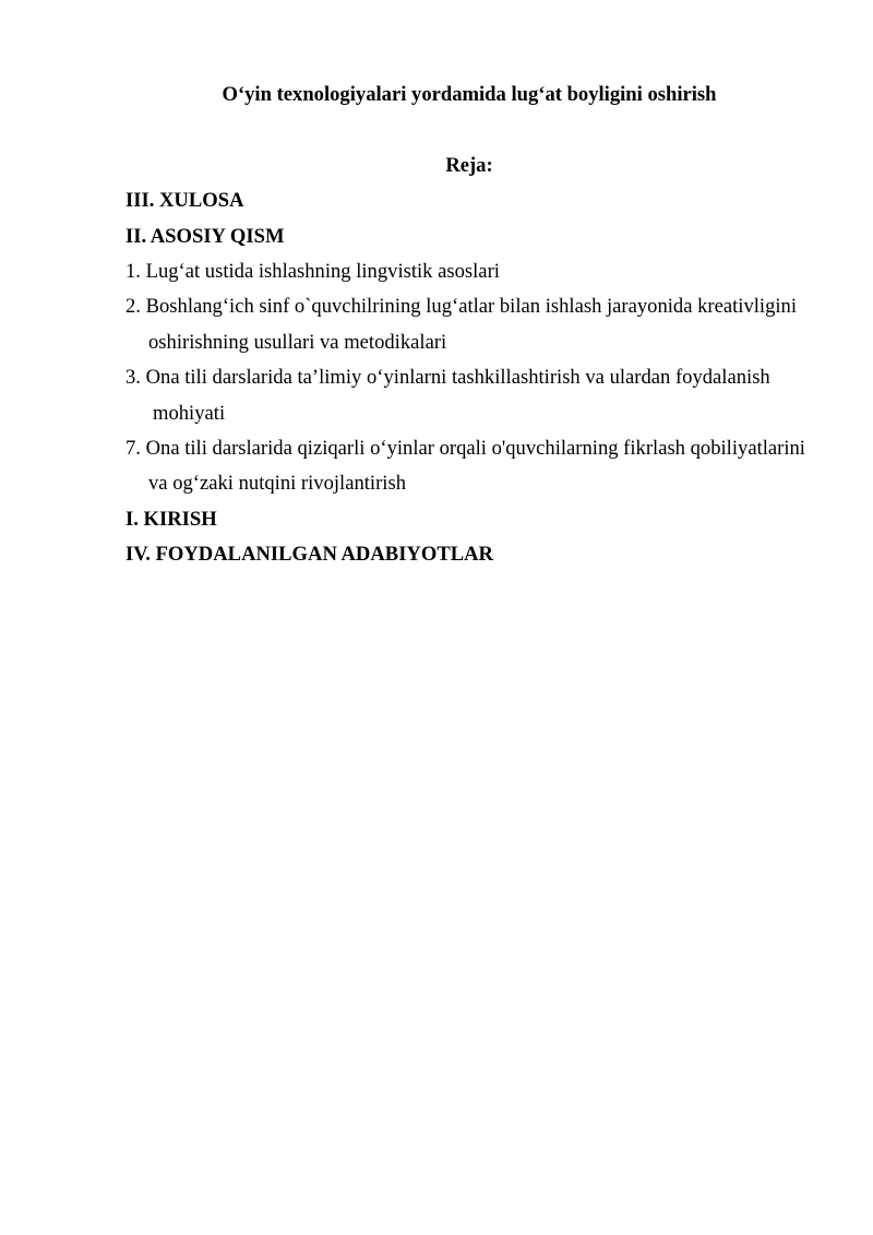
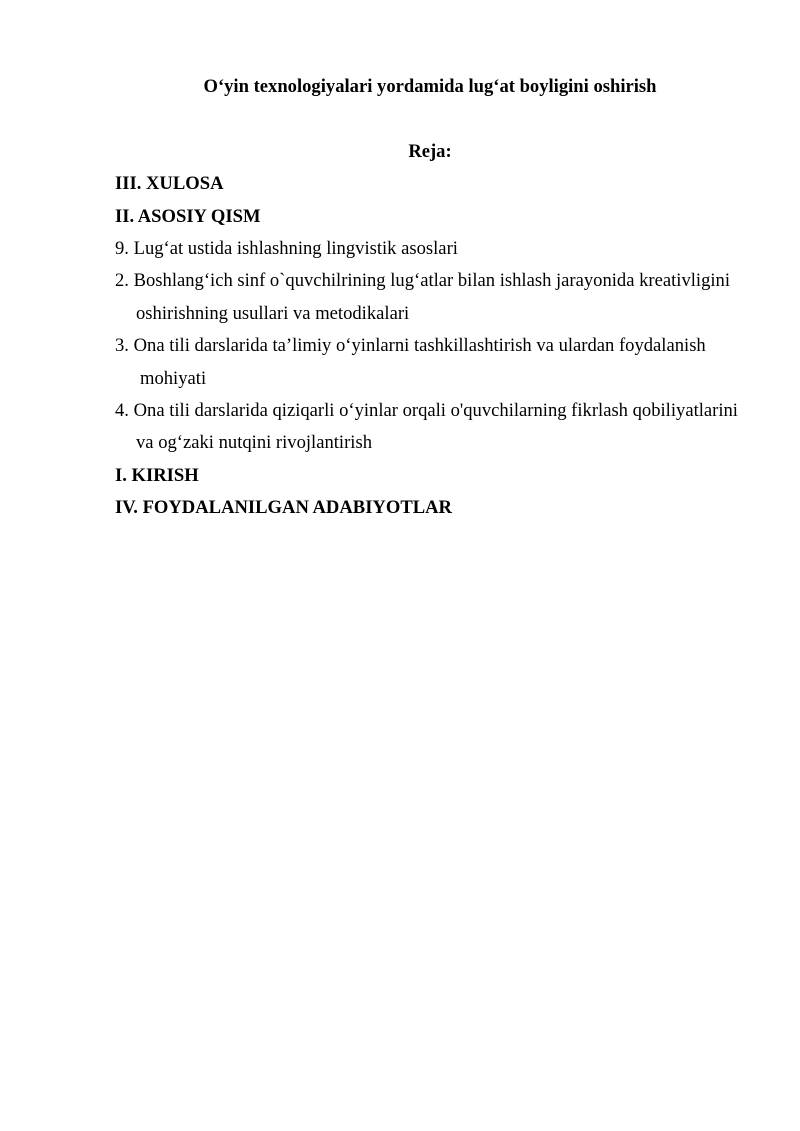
  O‘yin texnologiyalari yordamida lug‘at boyligini oshirish
  Reja:
  III. XULOSA
  II. ASOSIY QISM
- 1. Lug‘at ustida ishlashning lingvistik asoslari
+ 9. Lug‘at ustida ishlashning lingvistik asoslari
  2. Boshlang‘ich sinf o`quvchilrining lug‘atlar bilan ishlash jarayonida kreativligini
  oshirishning usullari va metodikalari
  3. Ona tili darslarida ta’limiy o‘yinlarni tashkillashtirish va ulardan foydalanish
  mohiyati
- 7. Ona tili darslarida qiziqarli o‘yinlar orqali o'quvchilarning fikrlash qobiliyatlarini
+ 4. Ona tili darslarida qiziqarli o‘yinlar orqali o'quvchilarning fikrlash qobiliyatlarini
  va og‘zaki nutqini rivojlantirish
  I. KIRISH
  IV. FOYDALANILGAN ADABIYOTLAR
